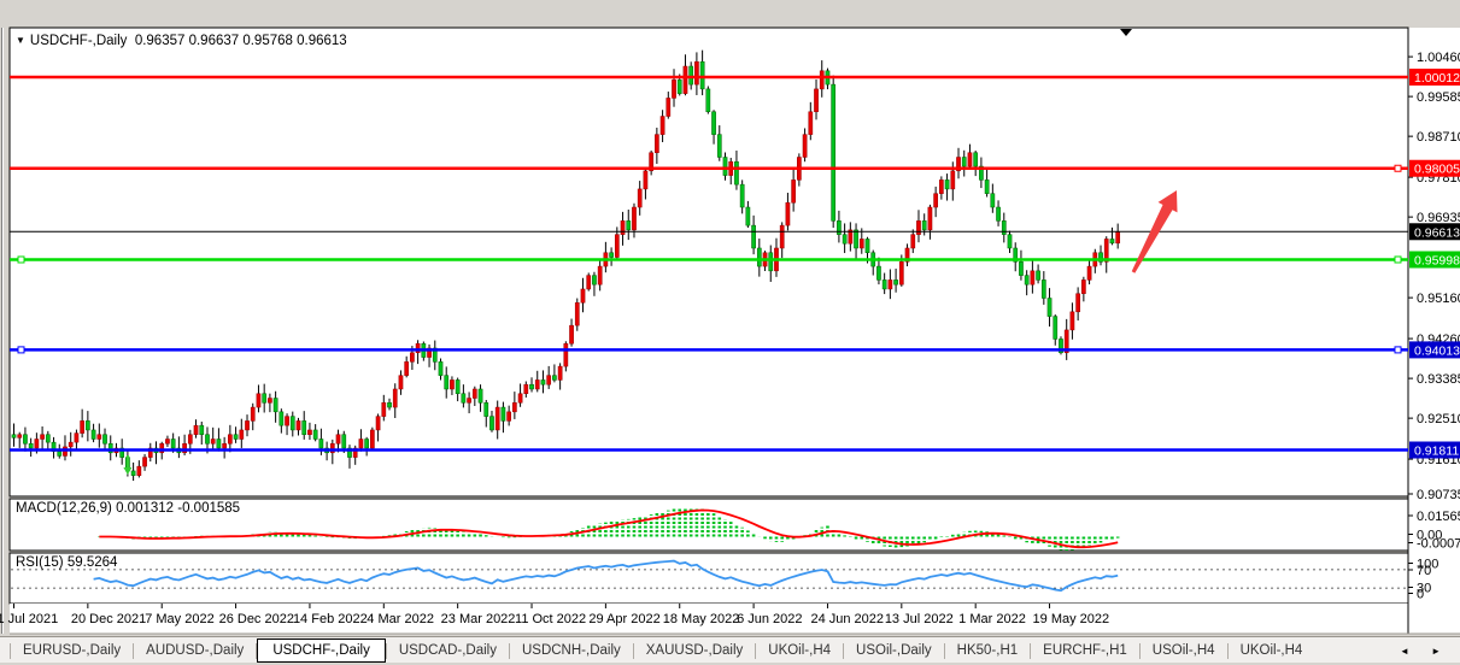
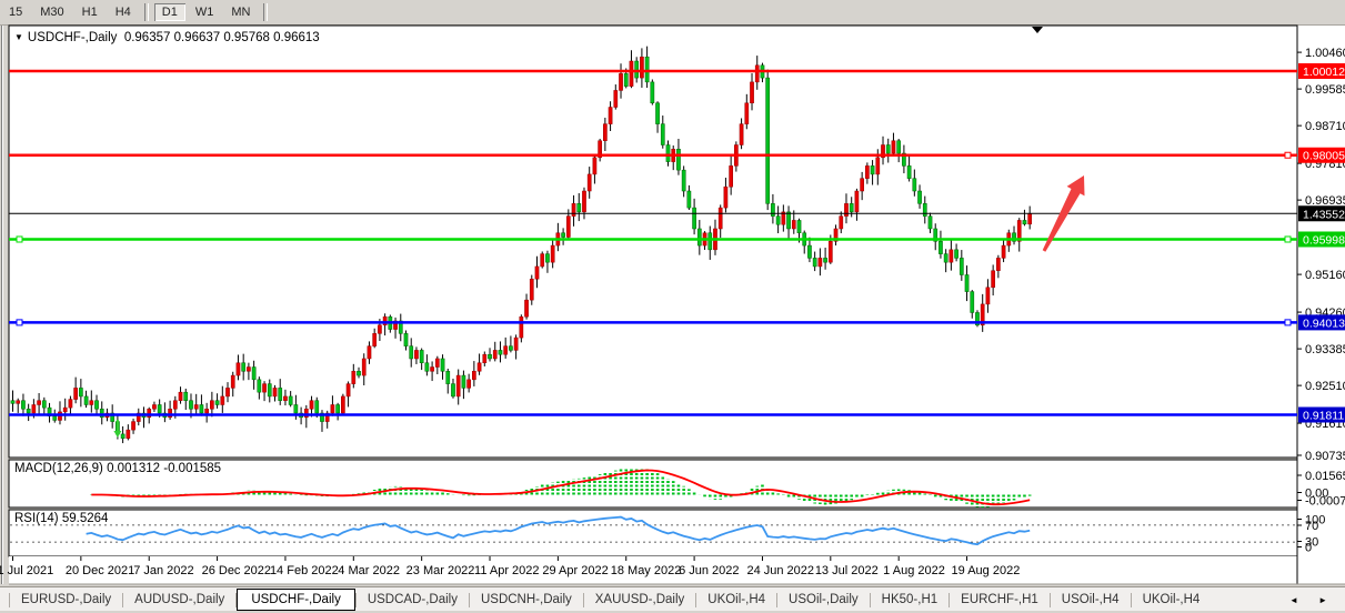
+ 15
+ M30
+ H1
+ H4
+ D1
+ W1
+ MN
  1.0046
  0.9958
  0.9871
  0.9781
  0.9693
  0.9516
  0.9426
  0.9338
  0.9251
  0.9161
  0.9073
  1.00012
  0.98005
- 0.96613
+ 1.43552
  0.95998
  0.94013
  0.91811
  0.0156
  0.00
  -0.0007
  100
  70
  30
  0
  1 Jul 2021
  20 Dec 2021
- 7 May 2022
+ 7 Jan 2022
  26 Dec 2022
  14 Feb 2022
  4 Mar 2022
  23 Mar 2022
- 11 Oct 2022
+ 11 Apr 2022
  29 Apr 2022
  18 May 2022
  6 Jun 2022
  24 Jun 2022
  13 Jul 2022
- 1 Mar 2022
+ 1 Aug 2022
- 19 May 2022
+ 19 Aug 2022
  ▼ USDCHF-,Daily 0.96357 0.96637 0.95768 0.96613
  MACD(12,26,9) 0.001312 -0.001585
- RSI(15) 59.5264
+ RSI(14) 59.5264
  EURUSD-,Daily
  AUDUSD-,Daily
  USDCHF-,Daily
  USDCAD-,Daily
  USDCNH-,Daily
  XAUUSD-,Daily
  UKOil-,H4
  USOil-,Daily
  HK50-,H1
  EURCHF-,H1
  USOil-,H4
  UKOil-,H4
  ◄ ►
